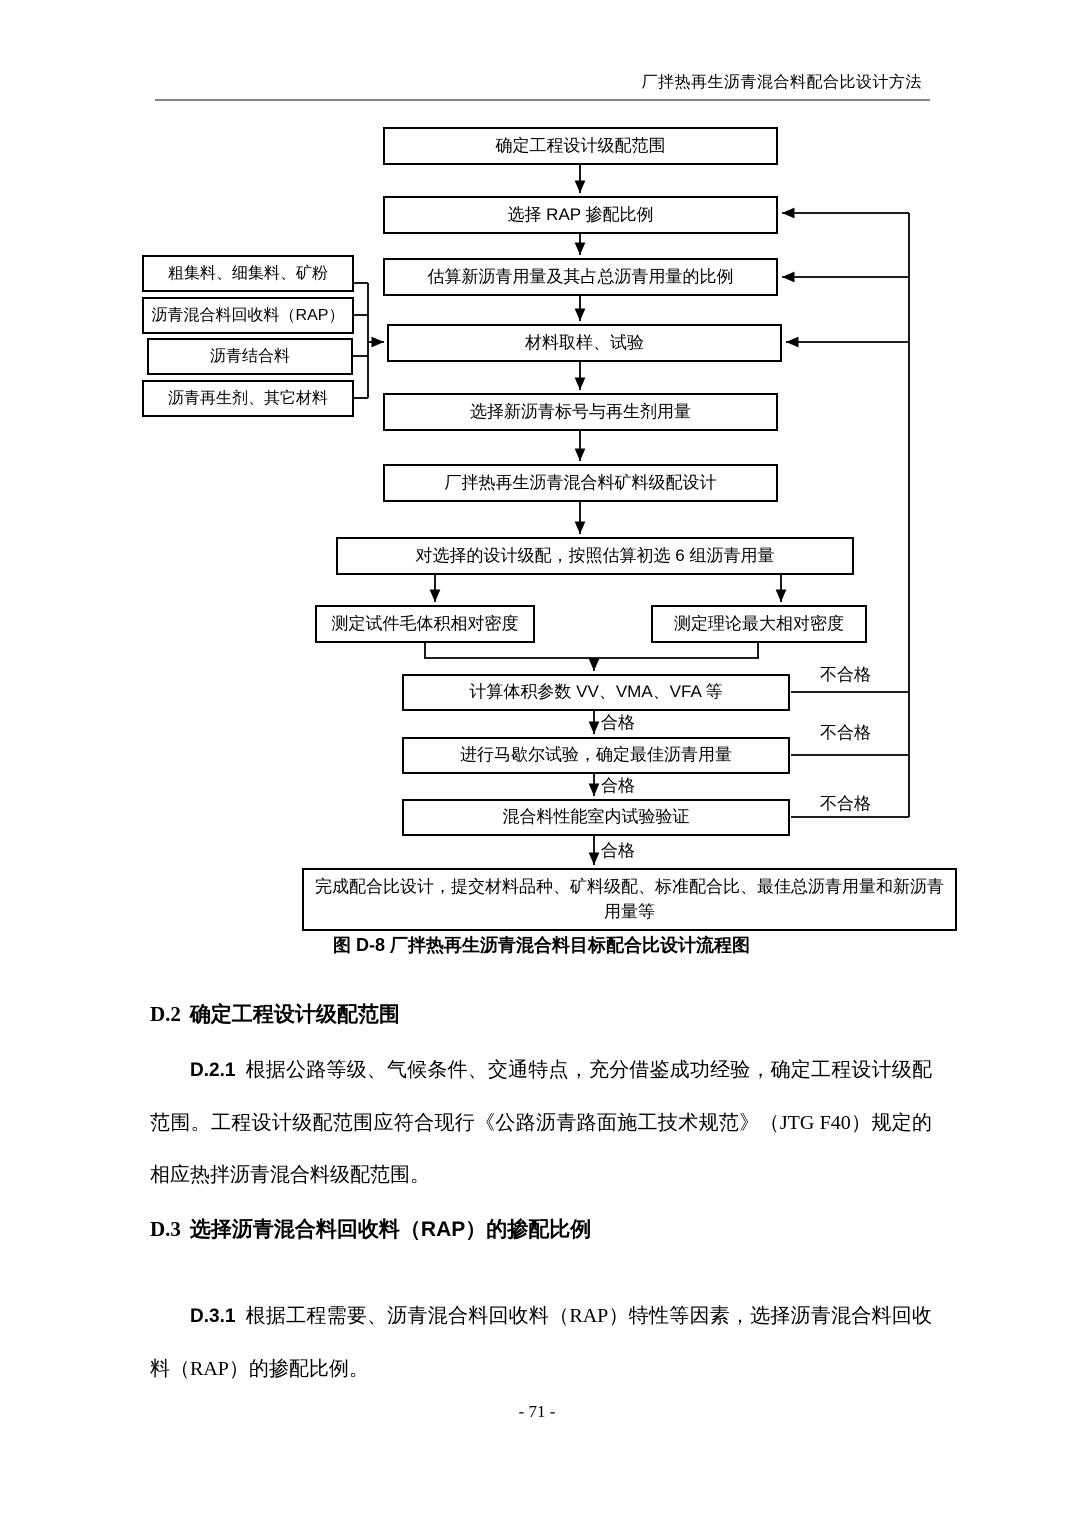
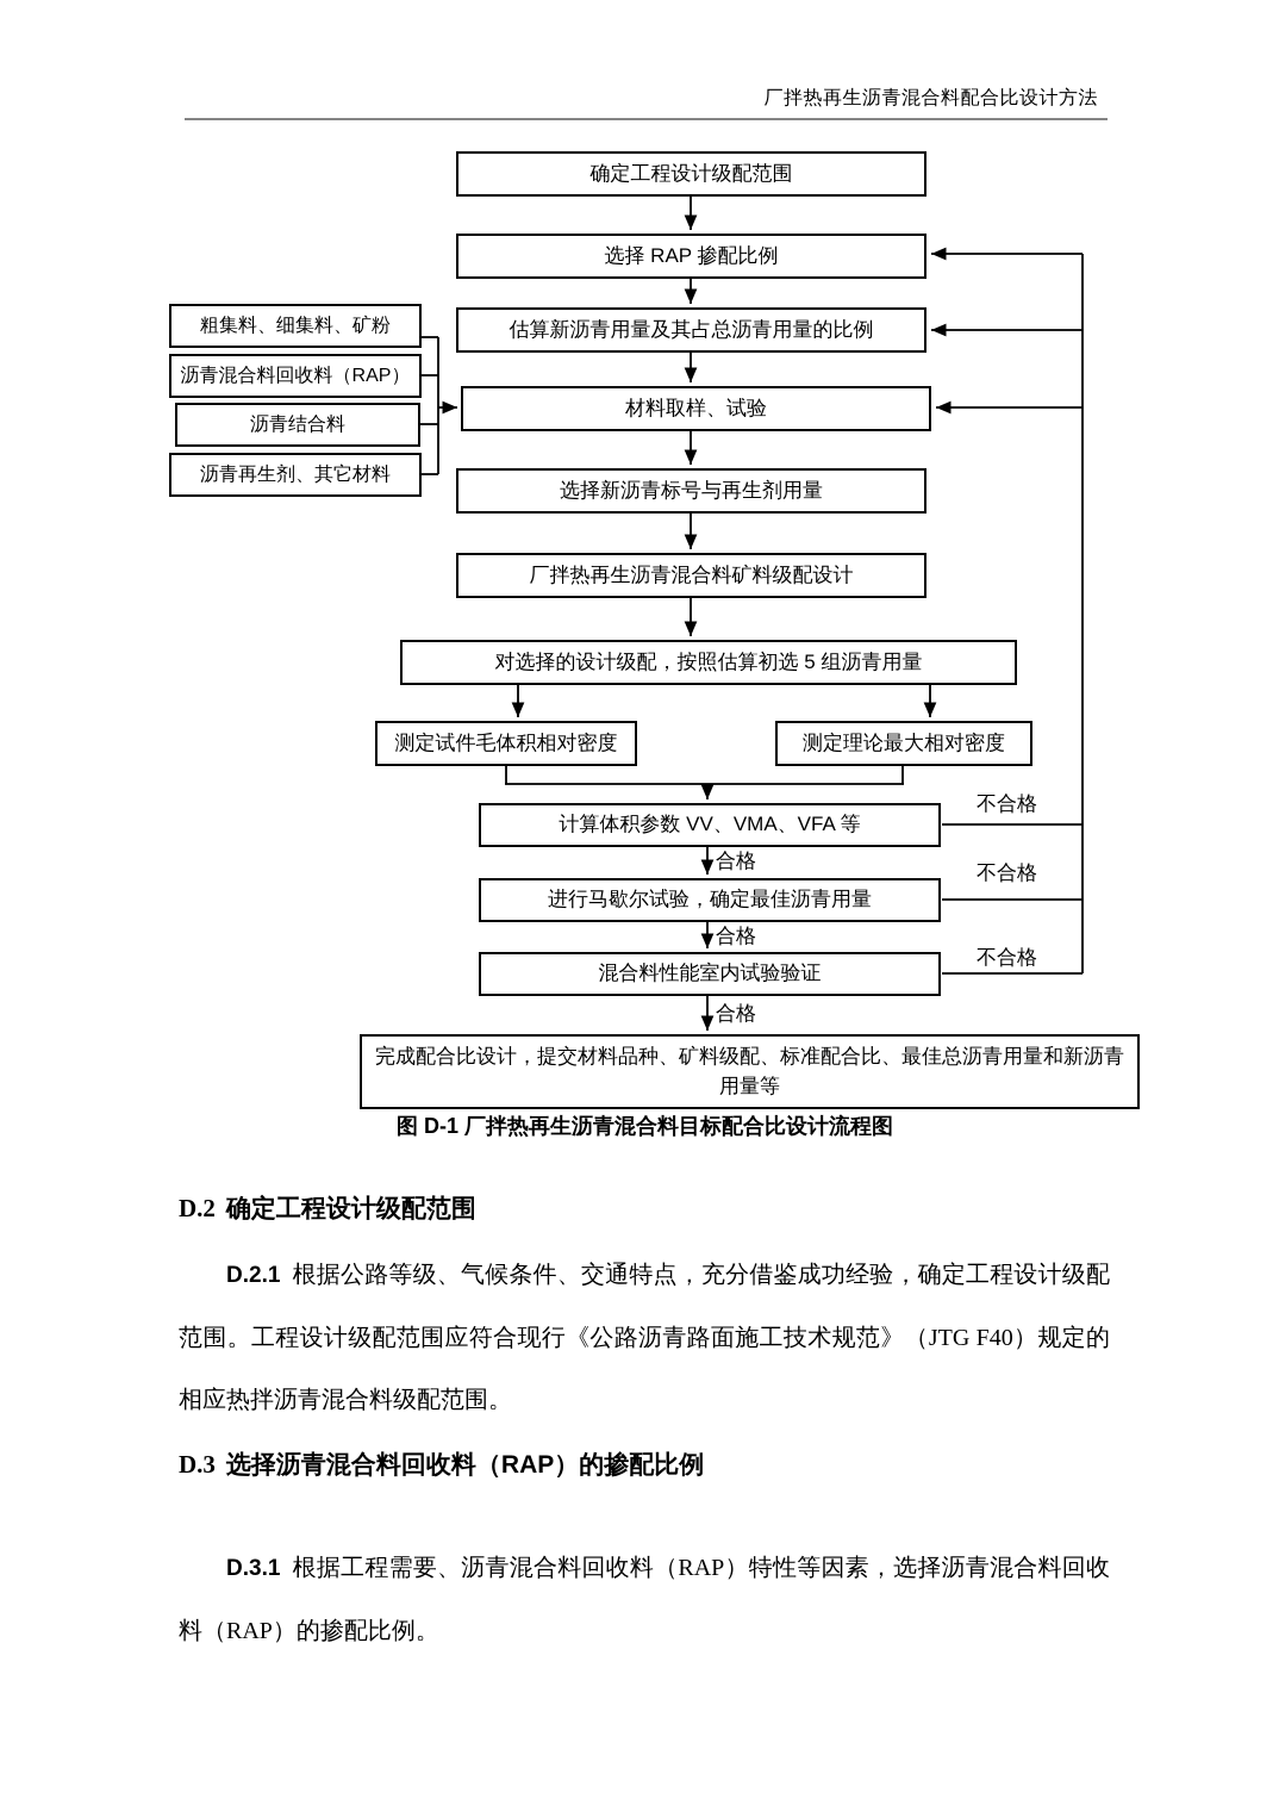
  厂拌热再生沥青混合料配合比设计方法
  粗集料、细集料、矿粉
  沥青混合料回收料（RAP）
  沥青结合料
  沥青再生剂、其它材料
  确定工程设计级配范围
  选择 RAP 掺配比例
  估算新沥青用量及其占总沥青用量的比例
  材料取样、试验
  选择新沥青标号与再生剂用量
  厂拌热再生沥青混合料矿料级配设计
- 对选择的设计级配，按照估算初选 6 组沥青用量
+ 对选择的设计级配，按照估算初选 5 组沥青用量
  测定试件毛体积相对密度
  测定理论最大相对密度
  计算体积参数 VV、VMA、VFA 等
  进行马歇尔试验，确定最佳沥青用量
  混合料性能室内试验验证
  完成配合比设计，提交材料品种、矿料级配、标准配合比、最佳总沥青用量和新沥青用量等
  合格
  合格
  合格
  不合格
  不合格
  不合格
- 图 D-8 厂拌热再生沥青混合料目标配合比设计流程图
+ 图 D-1 厂拌热再生沥青混合料目标配合比设计流程图
  D.2 确定工程设计级配范围
  D.2.1 根据公路等级、气候条件、交通特点，充分借鉴成功经验，确定工程设计级配范围。工程设计级配范围应符合现行《公路沥青路面施工技术规范》（JTG F40）规定的相应热拌沥青混合料级配范围。
  D.3 选择沥青混合料回收料（RAP）的掺配比例
  D.3.1 根据工程需要、沥青混合料回收料（RAP）特性等因素，选择沥青混合料回收料（RAP）的掺配比例。
- - 71 -
